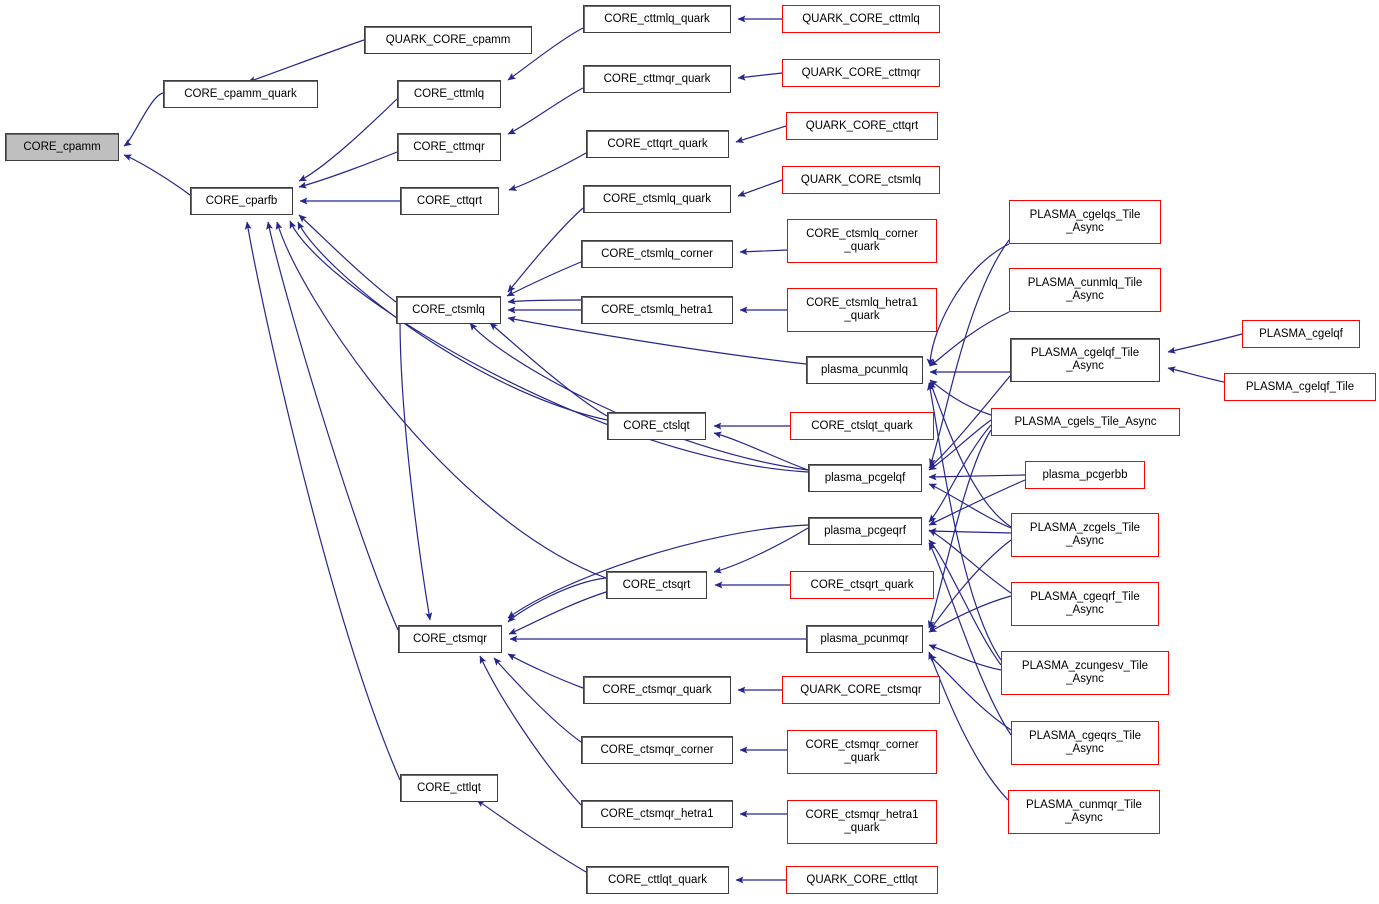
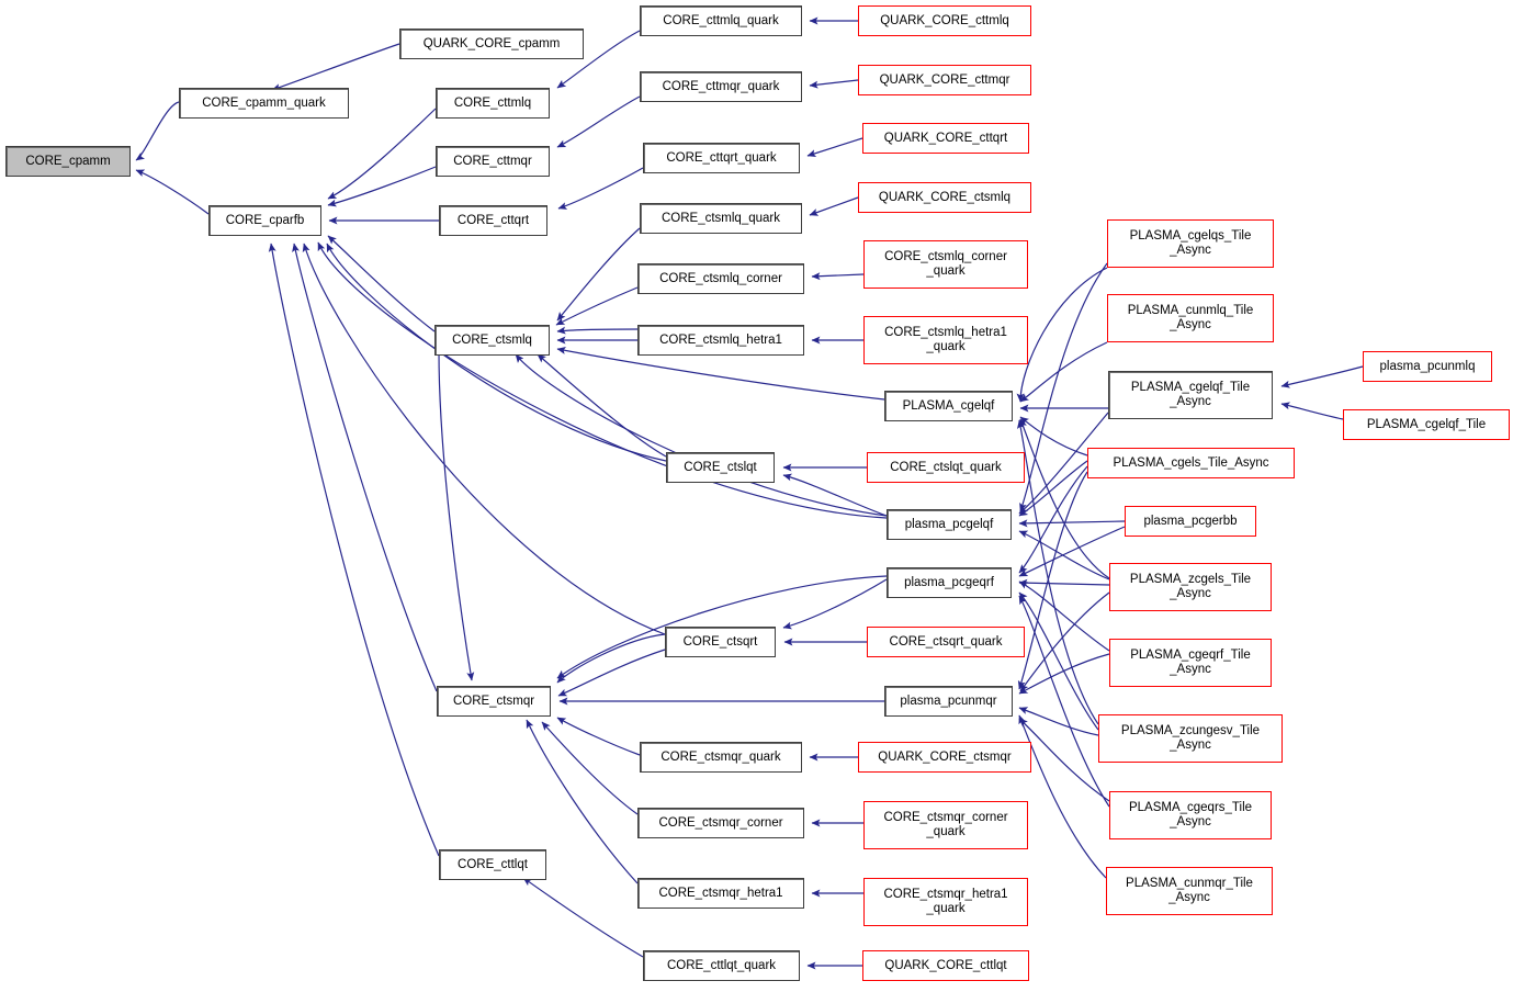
  CORE_cpamm
  CORE_cpamm_quark
  QUARK_CORE_cpamm
  CORE_cparfb
  CORE_cttmlq
  CORE_cttmqr
  CORE_cttqrt
  CORE_ctsmlq
  CORE_ctslqt
  CORE_ctsqrt
  CORE_ctsmqr
  CORE_cttlqt
  CORE_cttmlq_quark
  CORE_cttmqr_quark
  CORE_cttqrt_quark
  CORE_ctsmlq_quark
  CORE_ctsmlq_corner
  CORE_ctsmlq_hetra1
- plasma_pcunmlq
+ PLASMA_cgelqf
  plasma_pcgelqf
  plasma_pcgeqrf
  plasma_pcunmqr
  CORE_ctsmqr_quark
  CORE_ctsmqr_corner
  CORE_ctsmqr_hetra1
  CORE_cttlqt_quark
  PLASMA_cgelqf_Tile
  _Async
  QUARK_CORE_cttmlq
  QUARK_CORE_cttmqr
  QUARK_CORE_cttqrt
  QUARK_CORE_ctsmlq
  CORE_ctsmlq_corner
  _quark
  CORE_ctsmlq_hetra1
  _quark
  CORE_ctslqt_quark
  CORE_ctsqrt_quark
  QUARK_CORE_ctsmqr
  CORE_ctsmqr_corner
  _quark
  CORE_ctsmqr_hetra1
  _quark
  QUARK_CORE_cttlqt
  PLASMA_cgelqs_Tile
  _Async
  PLASMA_cunmlq_Tile
  _Async
  PLASMA_cgels_Tile_Async
  plasma_pcgerbb
  PLASMA_zcgels_Tile
  _Async
  PLASMA_cgeqrf_Tile
  _Async
  PLASMA_zcungesv_Tile
  _Async
  PLASMA_cgeqrs_Tile
  _Async
  PLASMA_cunmqr_Tile
  _Async
- PLASMA_cgelqf
+ plasma_pcunmlq
  PLASMA_cgelqf_Tile
